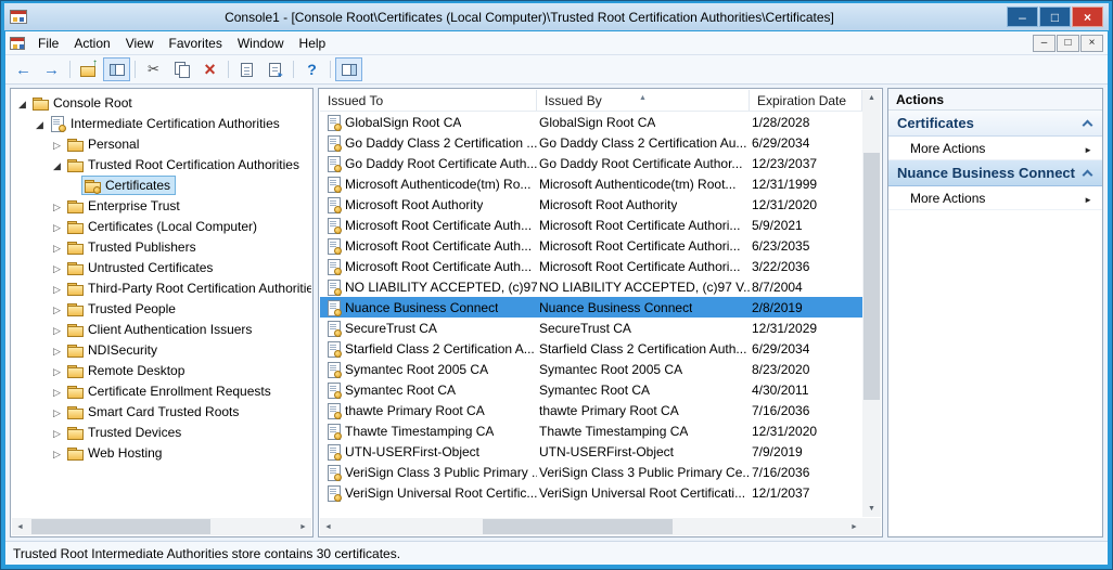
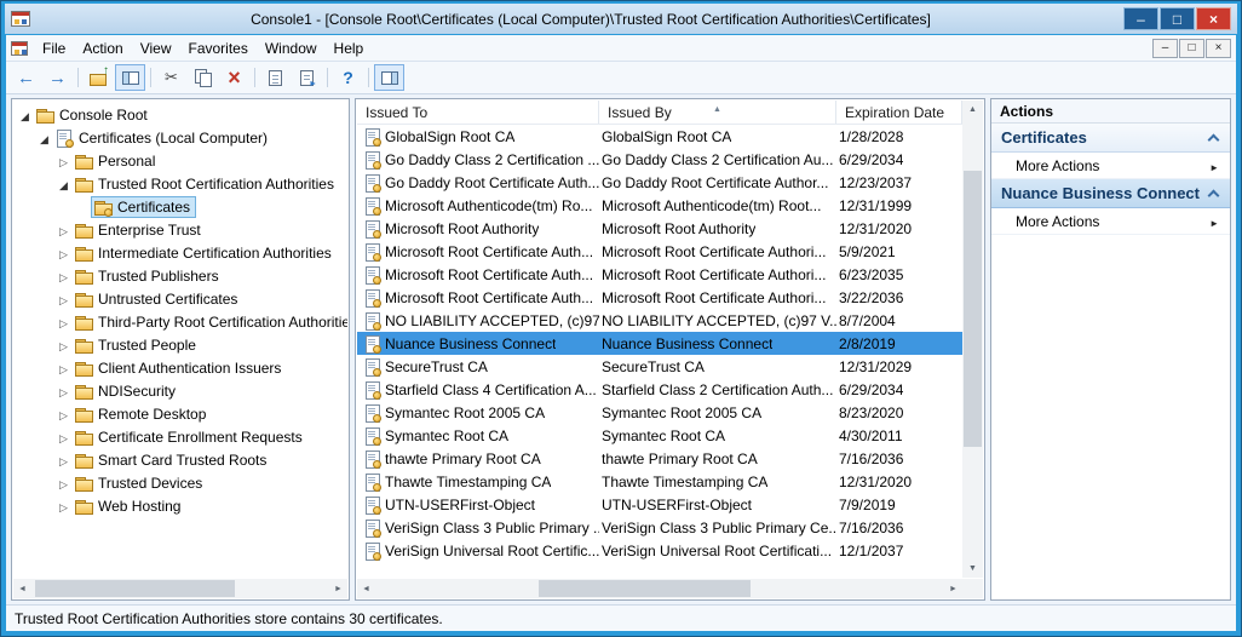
  Console1 - [Console Root\Certificates (Local Computer)\Trusted Root Certification Authorities\Certificates]
  –
  □
  ×
  File
  Action
  View
  Favorites
  Window
  Help
  –
  □
  ×
  Console Root
- Intermediate Certification Authorities
+ Certificates (Local Computer)
  Personal
  Trusted Root Certification Authorities
  Certificates
  Enterprise Trust
- Certificates (Local Computer)
+ Intermediate Certification Authorities
  Trusted Publishers
  Untrusted Certificates
  Third-Party Root Certification Authoritie
  Trusted People
  Client Authentication Issuers
  NDISecurity
  Remote Desktop
  Certificate Enrollment Requests
  Smart Card Trusted Roots
  Trusted Devices
  Web Hosting
  Issued To
  Issued By
  Expiration Date
  GlobalSign Root CA
  GlobalSign Root CA
  1/28/2028
  Go Daddy Class 2 Certification ...
  Go Daddy Class 2 Certification Au...
  6/29/2034
  Go Daddy Root Certificate Auth...
  Go Daddy Root Certificate Author...
  12/23/2037
  Microsoft Authenticode(tm) Ro...
  Microsoft Authenticode(tm) Root...
  12/31/1999
  Microsoft Root Authority
  Microsoft Root Authority
  12/31/2020
  Microsoft Root Certificate Auth...
  Microsoft Root Certificate Authori...
  5/9/2021
  Microsoft Root Certificate Auth...
  Microsoft Root Certificate Authori...
  6/23/2035
  Microsoft Root Certificate Auth...
  Microsoft Root Certificate Authori...
  3/22/2036
  NO LIABILITY ACCEPTED, (c)97
  NO LIABILITY ACCEPTED, (c)97 V..
  8/7/2004
  Nuance Business Connect
  Nuance Business Connect
  2/8/2019
  SecureTrust CA
  SecureTrust CA
  12/31/2029
- Starfield Class 2 Certification A...
+ Starfield Class 4 Certification A...
  Starfield Class 2 Certification Auth...
  6/29/2034
  Symantec Root 2005 CA
  Symantec Root 2005 CA
  8/23/2020
  Symantec Root CA
  Symantec Root CA
  4/30/2011
  thawte Primary Root CA
  thawte Primary Root CA
  7/16/2036
  Thawte Timestamping CA
  Thawte Timestamping CA
  12/31/2020
  UTN-USERFirst-Object
  UTN-USERFirst-Object
  7/9/2019
  VeriSign Class 3 Public Primary .
  VeriSign Class 3 Public Primary Ce..
  7/16/2036
  VeriSign Universal Root Certific...
  VeriSign Universal Root Certificati...
  12/1/2037
  Actions
  Certificates
  More Actions
  Nuance Business Connect
  More Actions
- Trusted Root Intermediate Authorities store contains 30 certificates.
+ Trusted Root Certification Authorities store contains 30 certificates.
